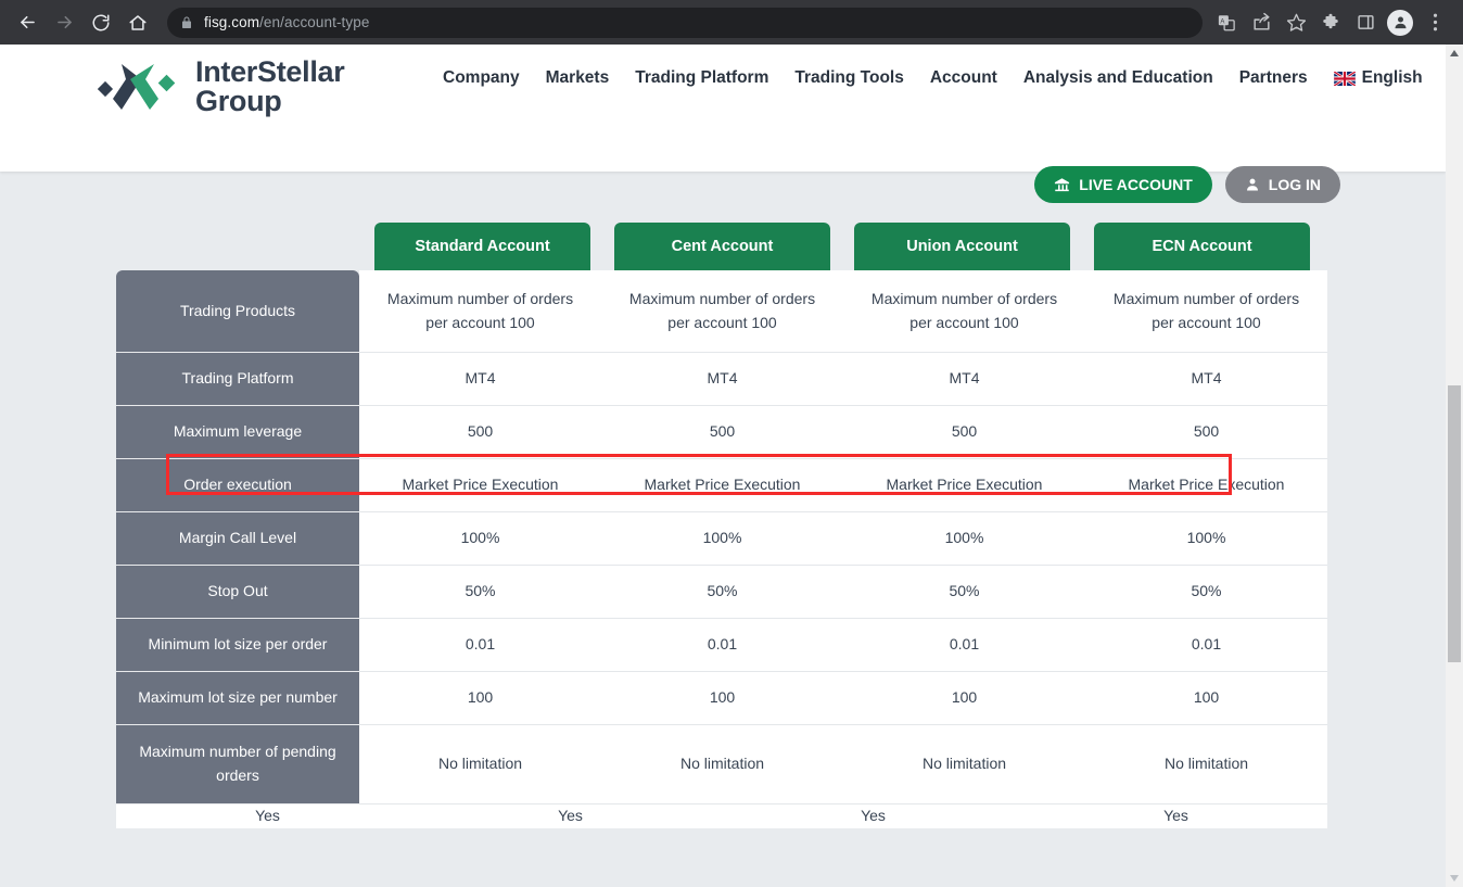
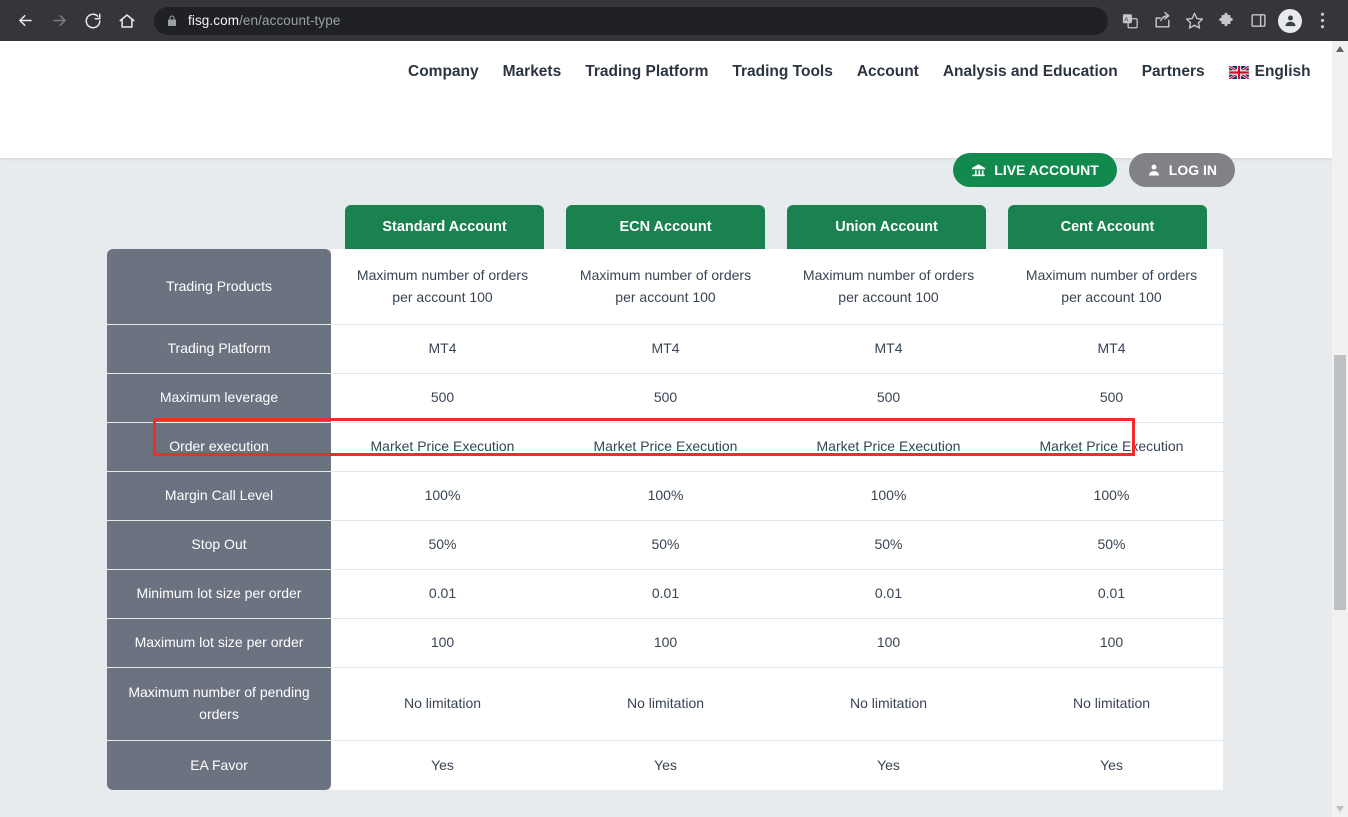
  fisg.com/en/account-type
- InterStellar
- Group
  Company
  Markets
  Trading Platform
  Trading Tools
  Account
  Analysis and Education
  Partners
  English
  LIVE ACCOUNT
  LOG IN
  Standard Account
- Cent Account
+ ECN Account
  Union Account
- ECN Account
+ Cent Account
  Trading Products
  Maximum number of orders per account 100
  Maximum number of orders per account 100
  Maximum number of orders per account 100
  Maximum number of orders per account 100
  Trading Platform
  MT4
  MT4
  MT4
  MT4
  Maximum leverage
  500
  500
  500
  500
  Order execution
  Market Price Execution
  Market Price Execution
  Market Price Execution
  Market Price Execution
  Margin Call Level
  100%
  100%
  100%
  100%
  Stop Out
  50%
  50%
  50%
  50%
  Minimum lot size per order
  0.01
  0.01
  0.01
  0.01
- Maximum lot size per number
+ Maximum lot size per order
  100
  100
  100
  100
  Maximum number of pending orders
  No limitation
  No limitation
  No limitation
  No limitation
+ EA Favor
  Yes
  Yes
  Yes
  Yes
